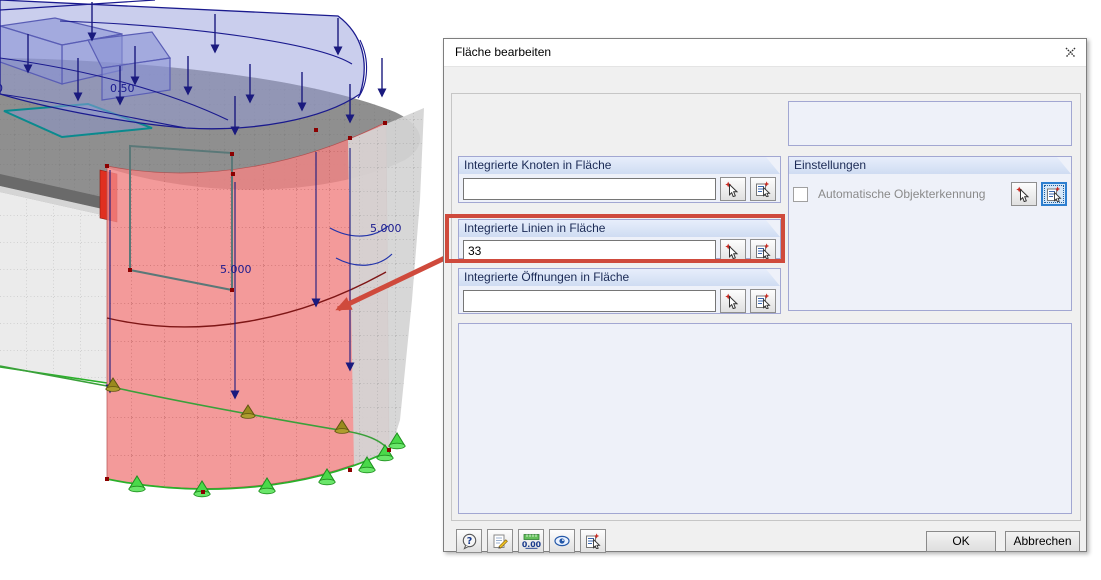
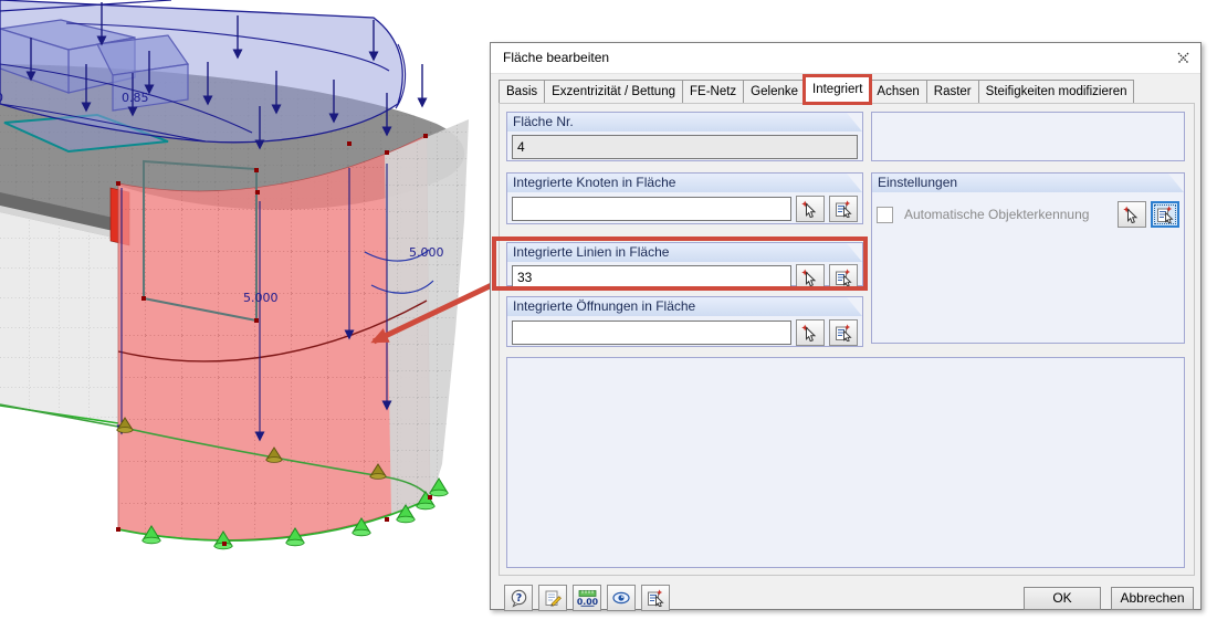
- 0.50
+ 0.85
  5.000
  5.000
  Fläche bearbeiten
+ Basis
+ Exzentrizität / Bettung
+ FE-Netz
+ Gelenke
+ Integriert
+ Achsen
+ Raster
+ Steifigkeiten modifizieren
+ Fläche Nr.
+ 4
  Integrierte Knoten in Fläche
  Einstellungen
  Automatische Objekterkennung
  Integrierte Linien in Fläche
  33
  Integrierte Öffnungen in Fläche
  ?
  0.00
  OK
  Abbrechen
